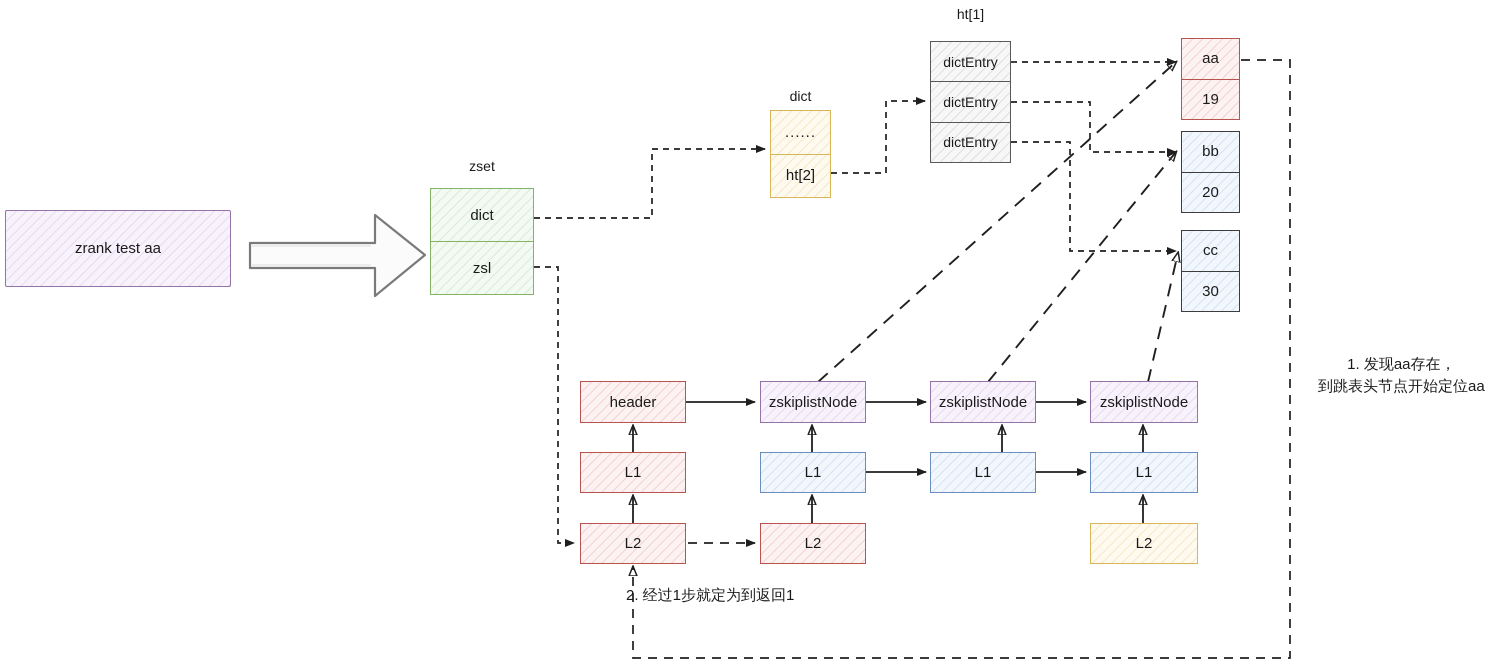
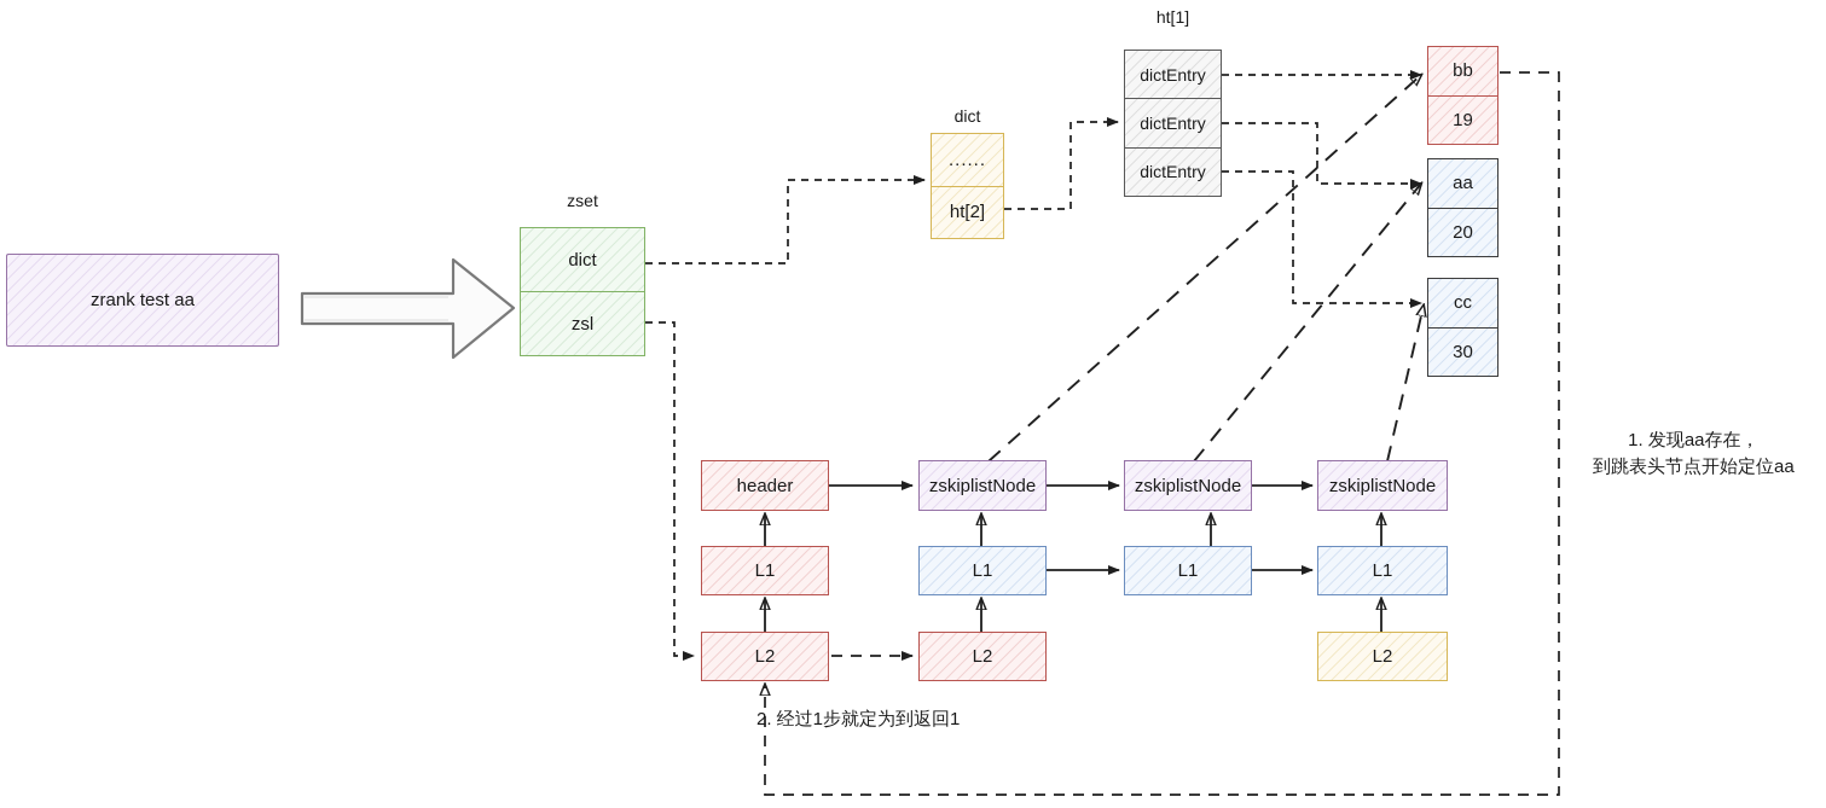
  zrank test aa
  zset
  dict
  zsl
  dict
  ......
  ht[2]
  ht[1]
  dictEntry
  dictEntry
  dictEntry
- aa
+ bb
  19
- bb
+ aa
  20
  cc
  30
  header
  L1
  L2
  zskiplistNode
  L1
  L2
  zskiplistNode
  L1
  zskiplistNode
  L1
  L2
  1. 发现aa存在，
  到跳表头节点开始定位aa
  2. 经过1步就定为到返回1
